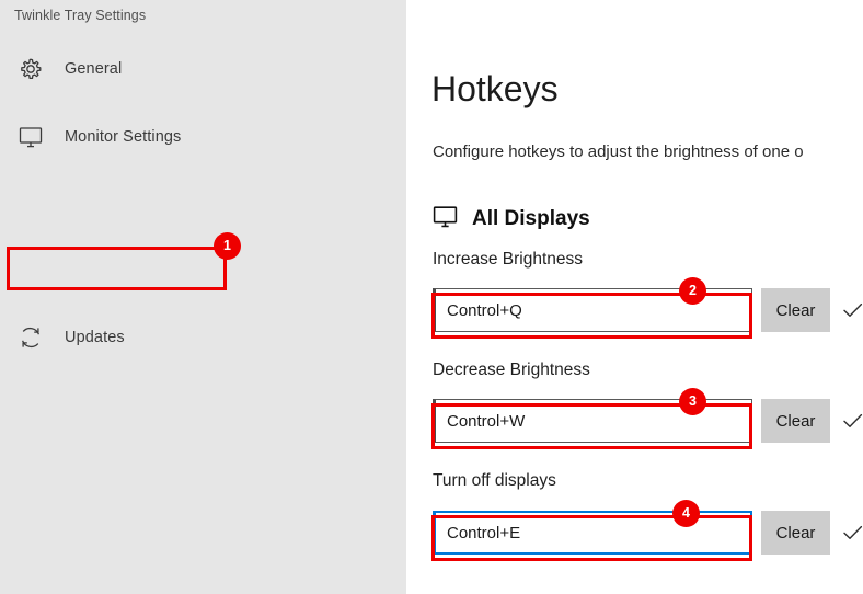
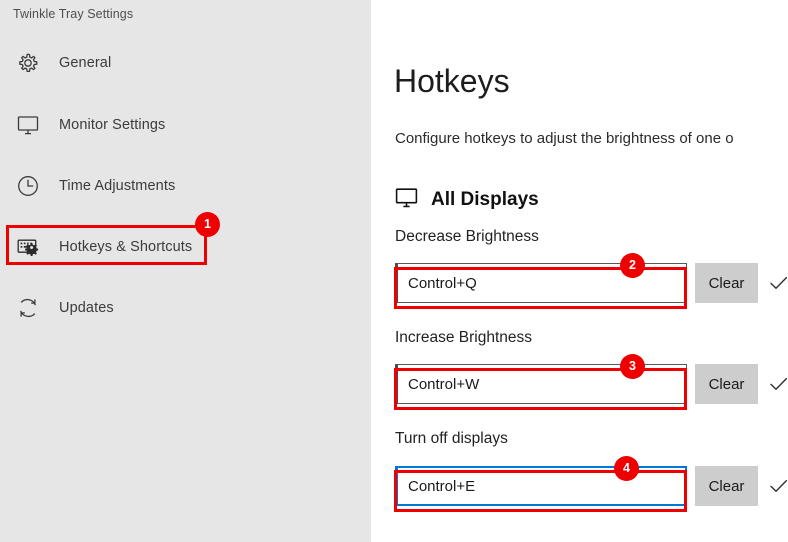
  Twinkle Tray Settings
  General
  Monitor Settings
+ Time Adjustments
+ Hotkeys & Shortcuts
  Updates
  Hotkeys
  Configure hotkeys to adjust the brightness of one o
  All Displays
- Increase Brightness
+ Decrease Brightness
  Control+Q
  Clear
- Decrease Brightness
+ Increase Brightness
  Control+W
  Clear
  Turn off displays
  Control+E
  Clear
  1
  2
  3
  4
